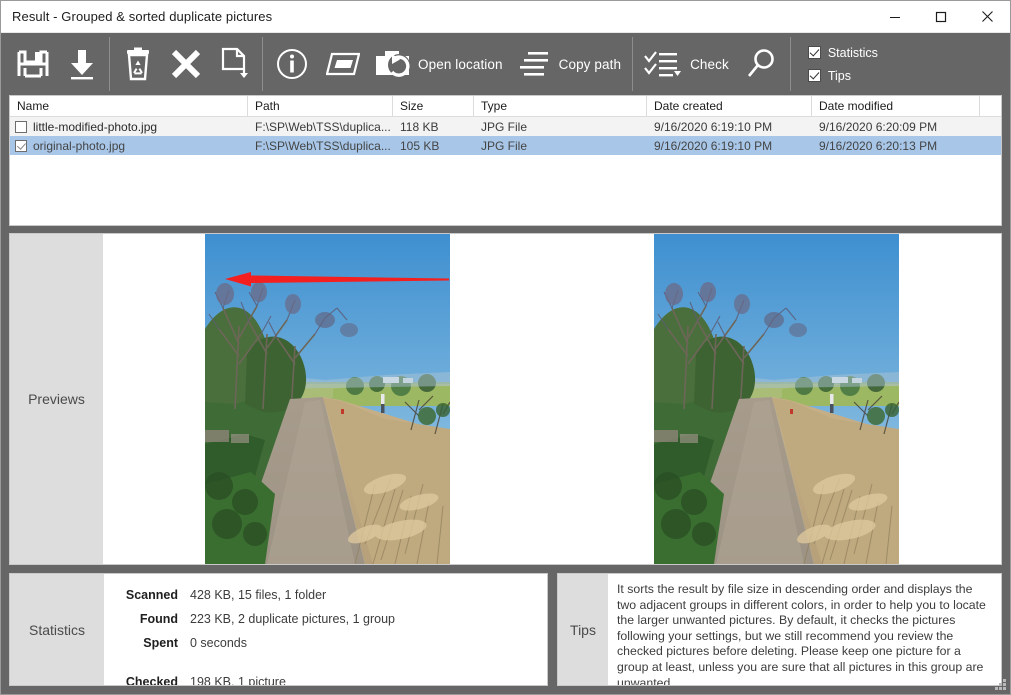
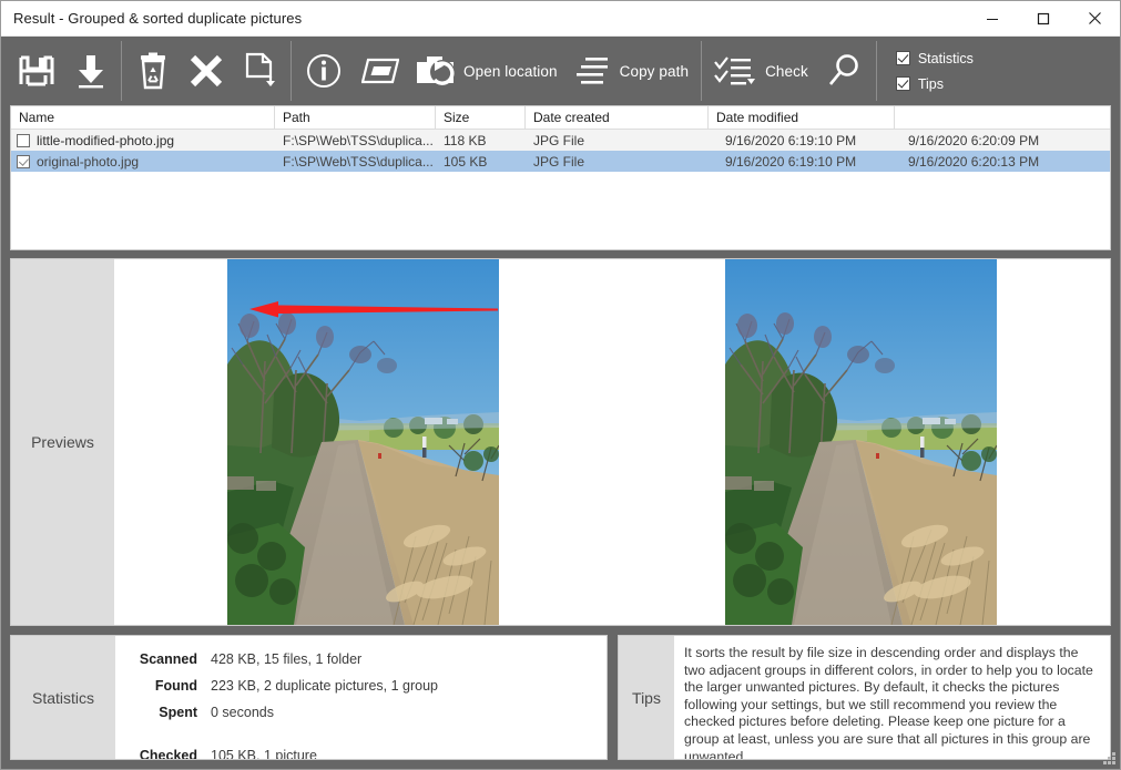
  Result - Grouped & sorted duplicate pictures
  Open location
  Copy path
  Check
  Statistics
  Tips
  Name
  Path
  Size
- Type
  Date created
  Date modified
  little-modified-photo.jpg
  F:\SP\Web\TSS\duplica...
  118 KB
  JPG File
  9/16/2020 6:19:10 PM
  9/16/2020 6:20:09 PM
  original-photo.jpg
  F:\SP\Web\TSS\duplica...
  105 KB
  JPG File
  9/16/2020 6:19:10 PM
  9/16/2020 6:20:13 PM
  Previews
  Statistics
  Scanned
  428 KB, 15 files, 1 folder
  Found
  223 KB, 2 duplicate pictures, 1 group
  Spent
  0 seconds
  Checked
- 198 KB, 1 picture
+ 105 KB, 1 picture
  Tips
  It sorts the result by file size in descending order and displays the two adjacent groups in different colors, in order to help you to locate the larger unwanted pictures. By default, it checks the pictures following your settings, but we still recommend you review the checked pictures before deleting. Please keep one picture for a group at least, unless you are sure that all pictures in this group are unwanted.
